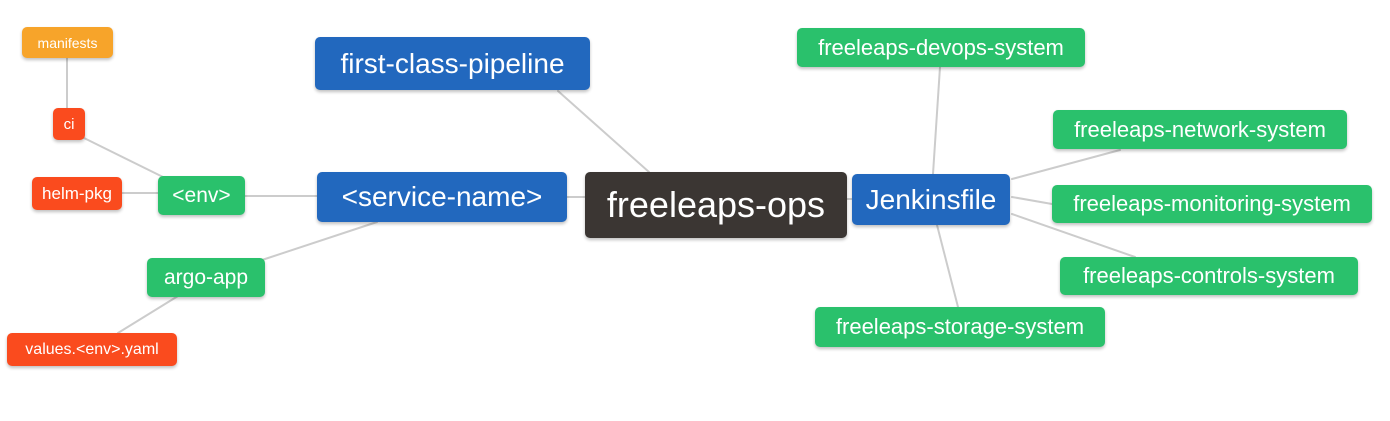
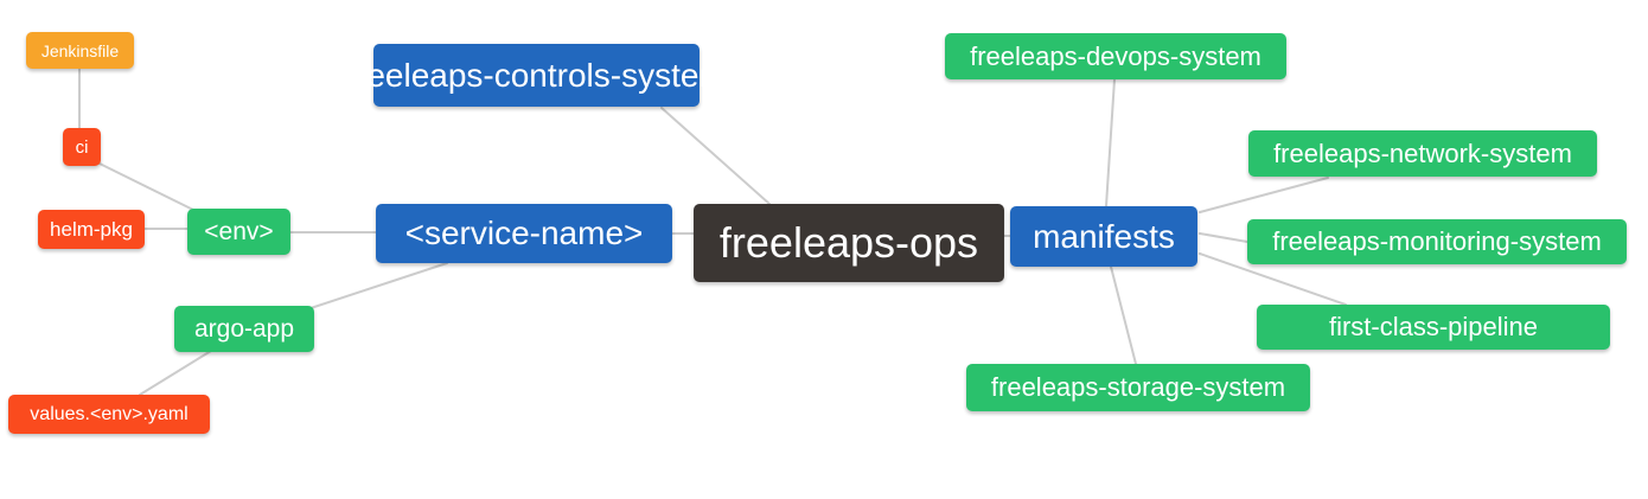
- manifests
+ Jenkinsfile
  ci
  helm-pkg
  <env>
  argo-app
  values.<env>.yaml
- first-class-pipeline
+ freeleaps-controls-system
  <service-name>
  freeleaps-ops
- Jenkinsfile
+ manifests
  freeleaps-devops-system
  freeleaps-network-system
  freeleaps-monitoring-system
- freeleaps-controls-system
+ first-class-pipeline
  freeleaps-storage-system
